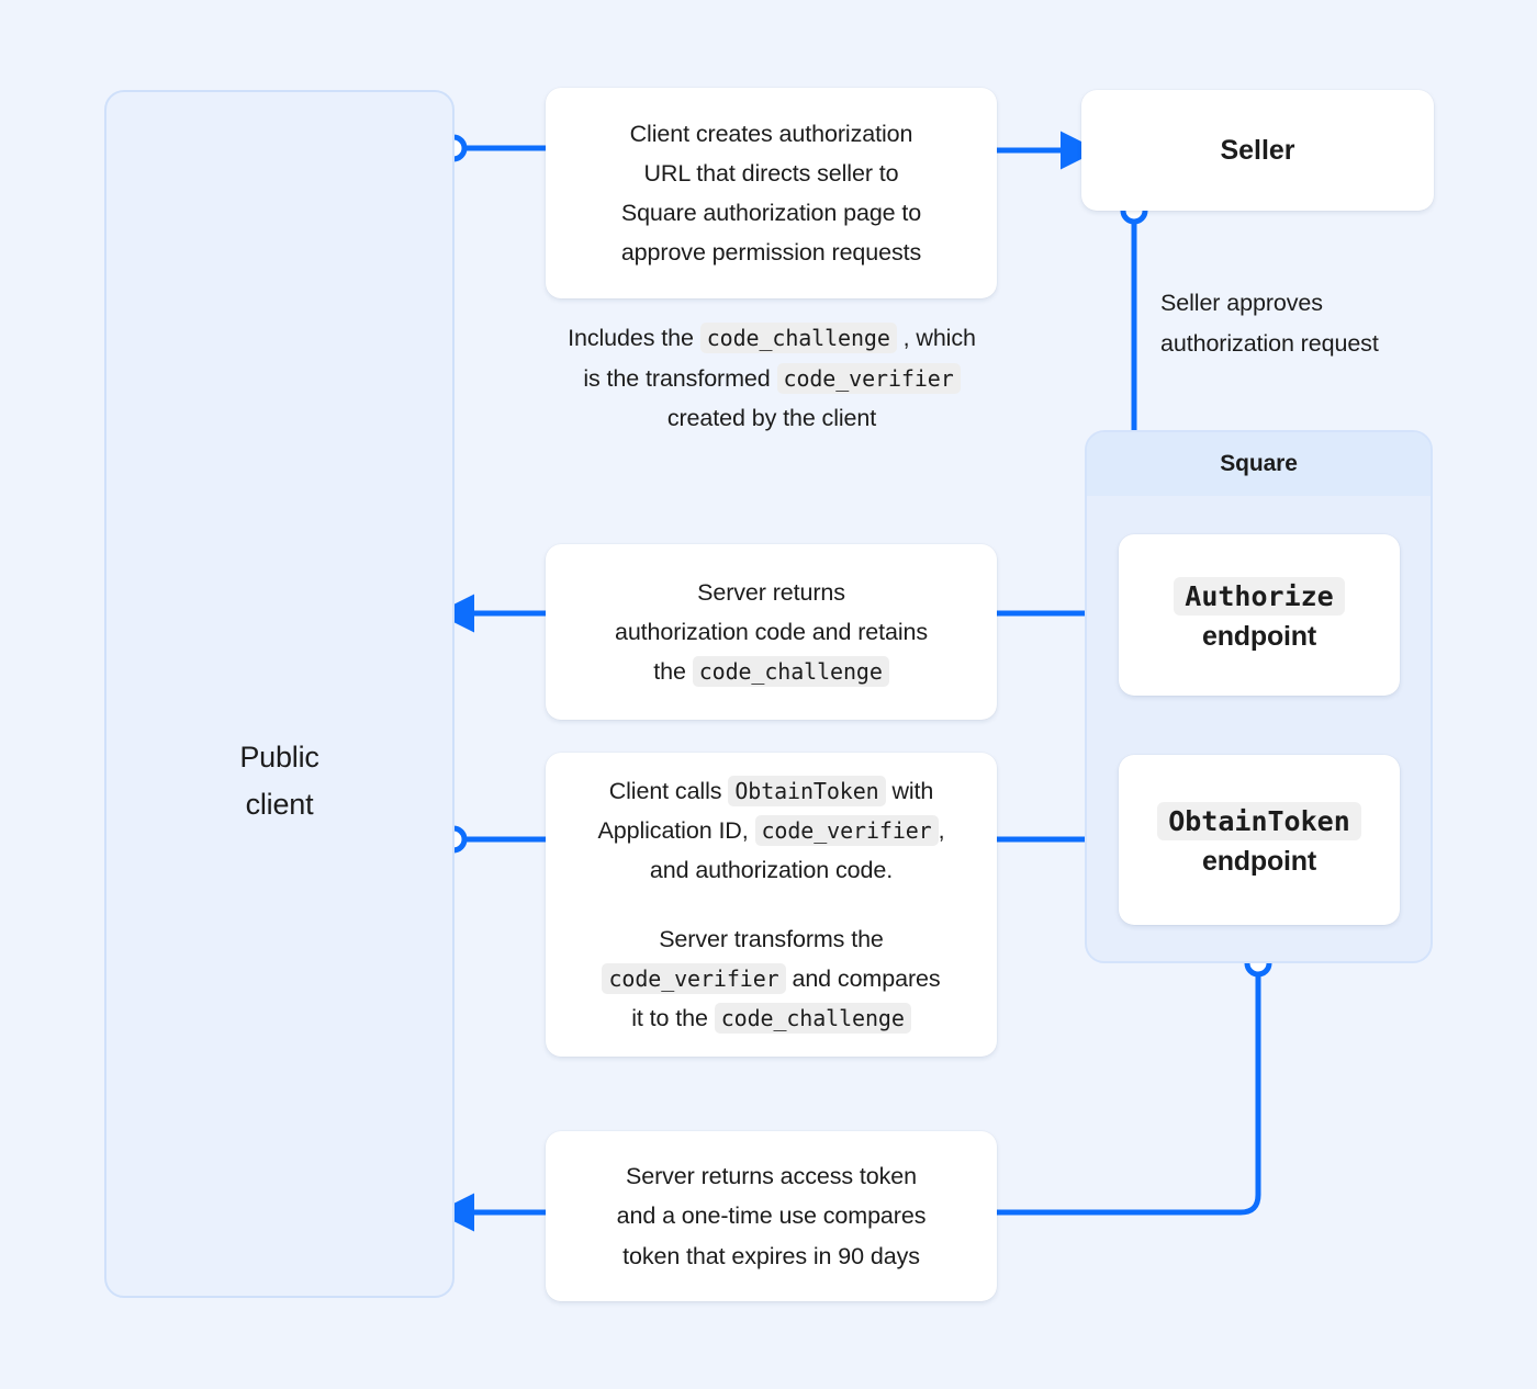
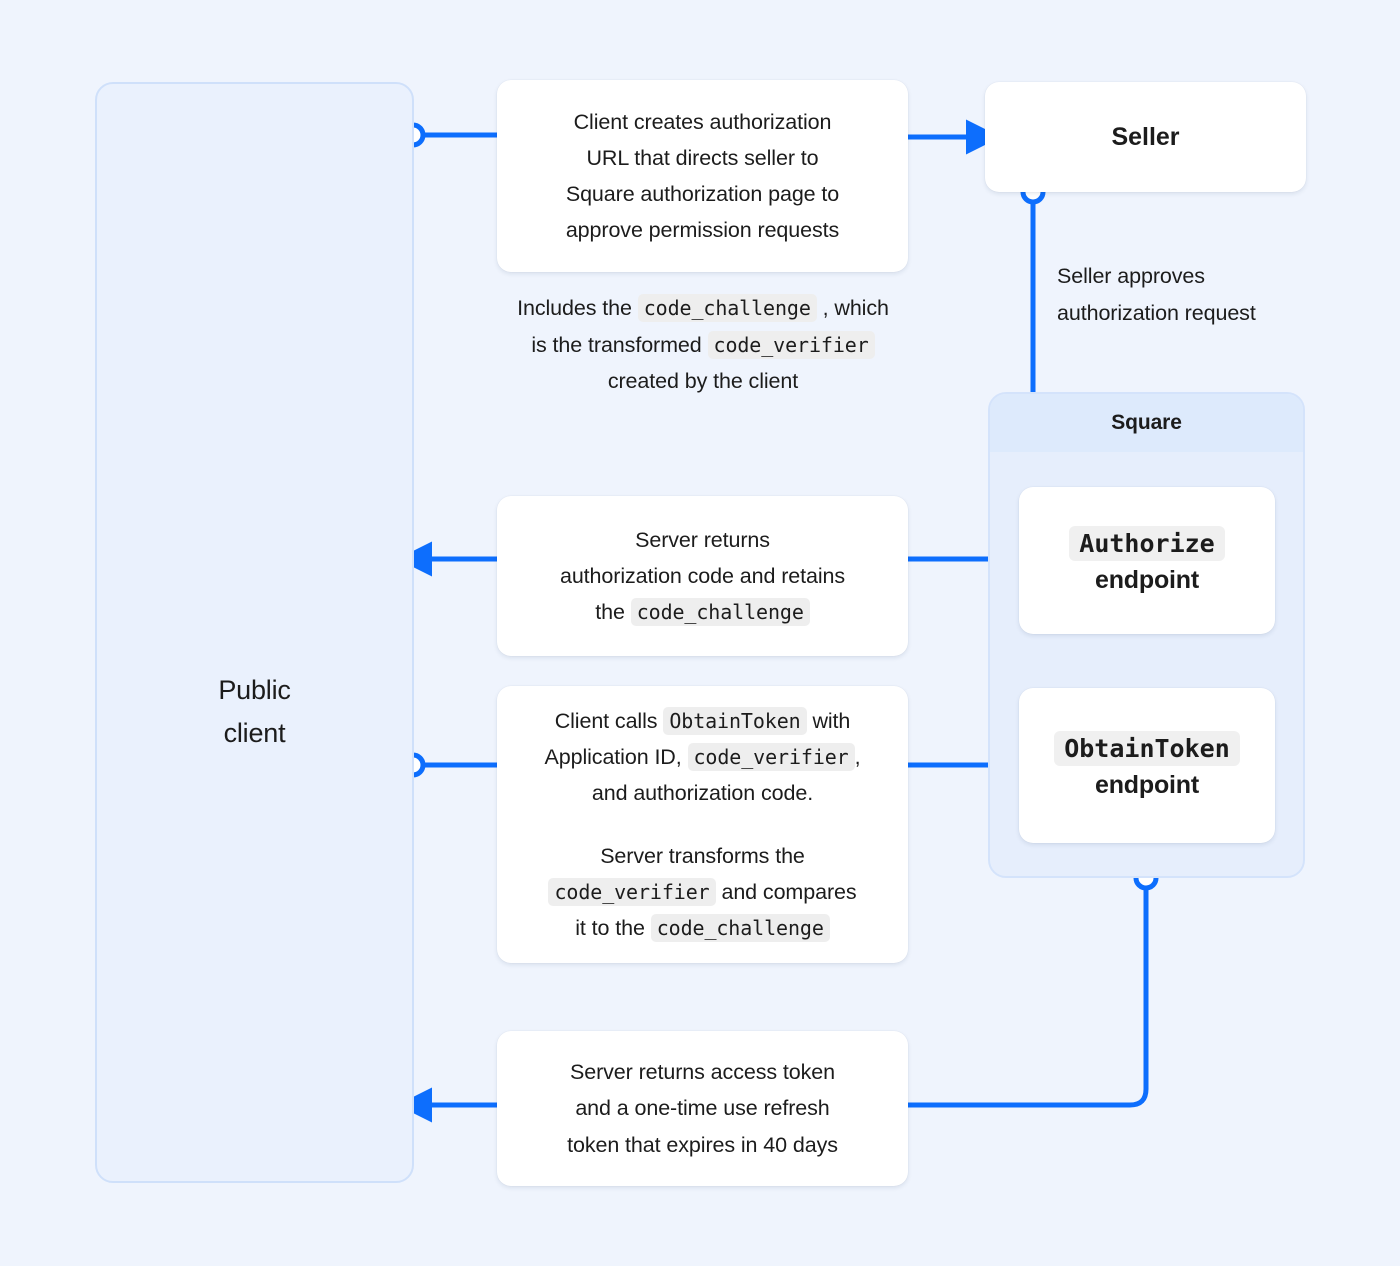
  Public
  client
  Square
  Client creates authorization
  URL that directs seller to
  Square authorization page to
  approve permission requests
  Seller
  Server returns
  authorization code and retains
  the code_challenge
  Client calls ObtainToken with
  Application ID, code_verifier ,
  and authorization code.
  Server transforms the
  code_verifier and compares
  it to the code_challenge
  Server returns access token
- and a one-time use compares
+ and a one-time use refresh
- token that expires in 90 days
+ token that expires in 40 days
  Authorize
  endpoint
  ObtainToken
  endpoint
  Includes the code_challenge , which
  is the transformed code_verifier
  created by the client
  Seller approves
  authorization request
